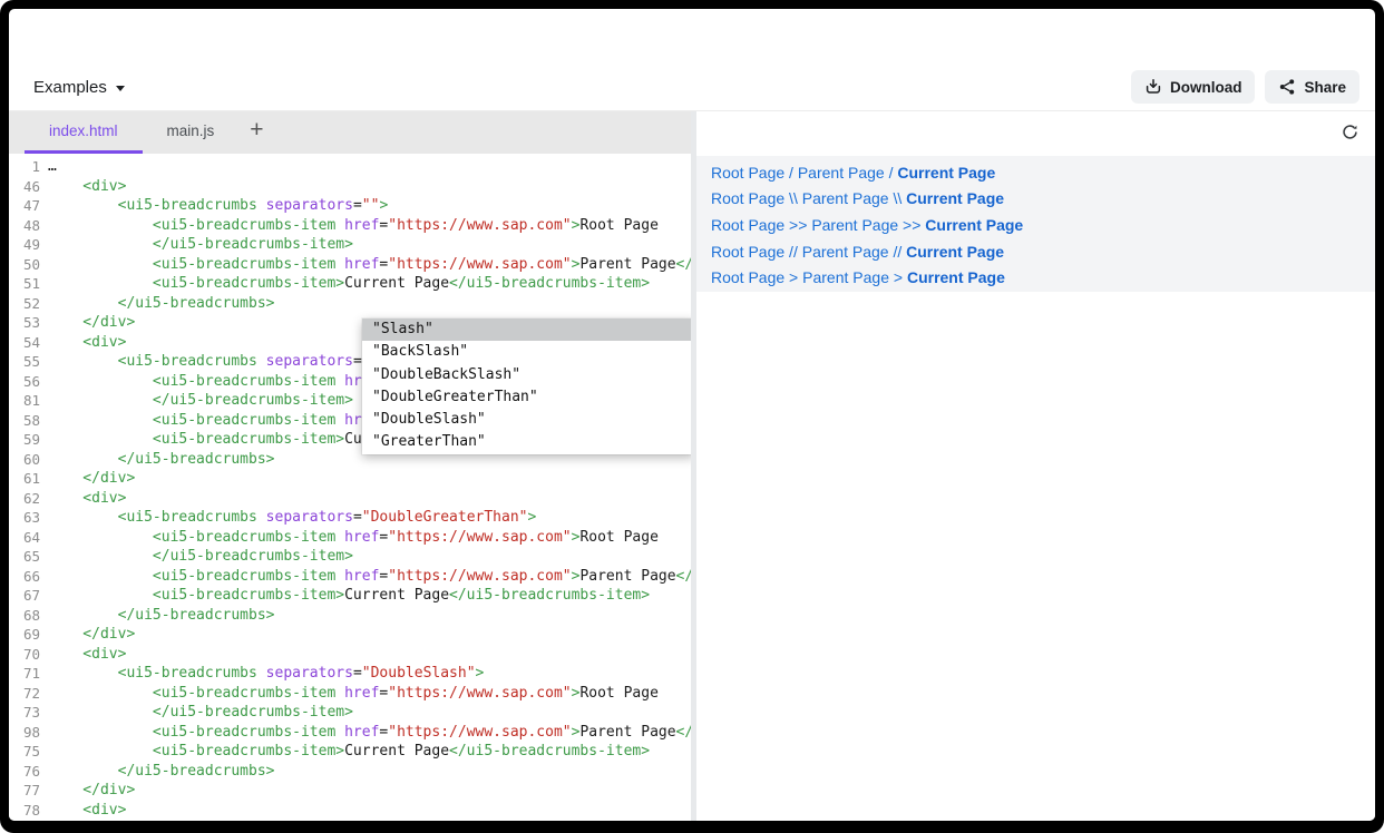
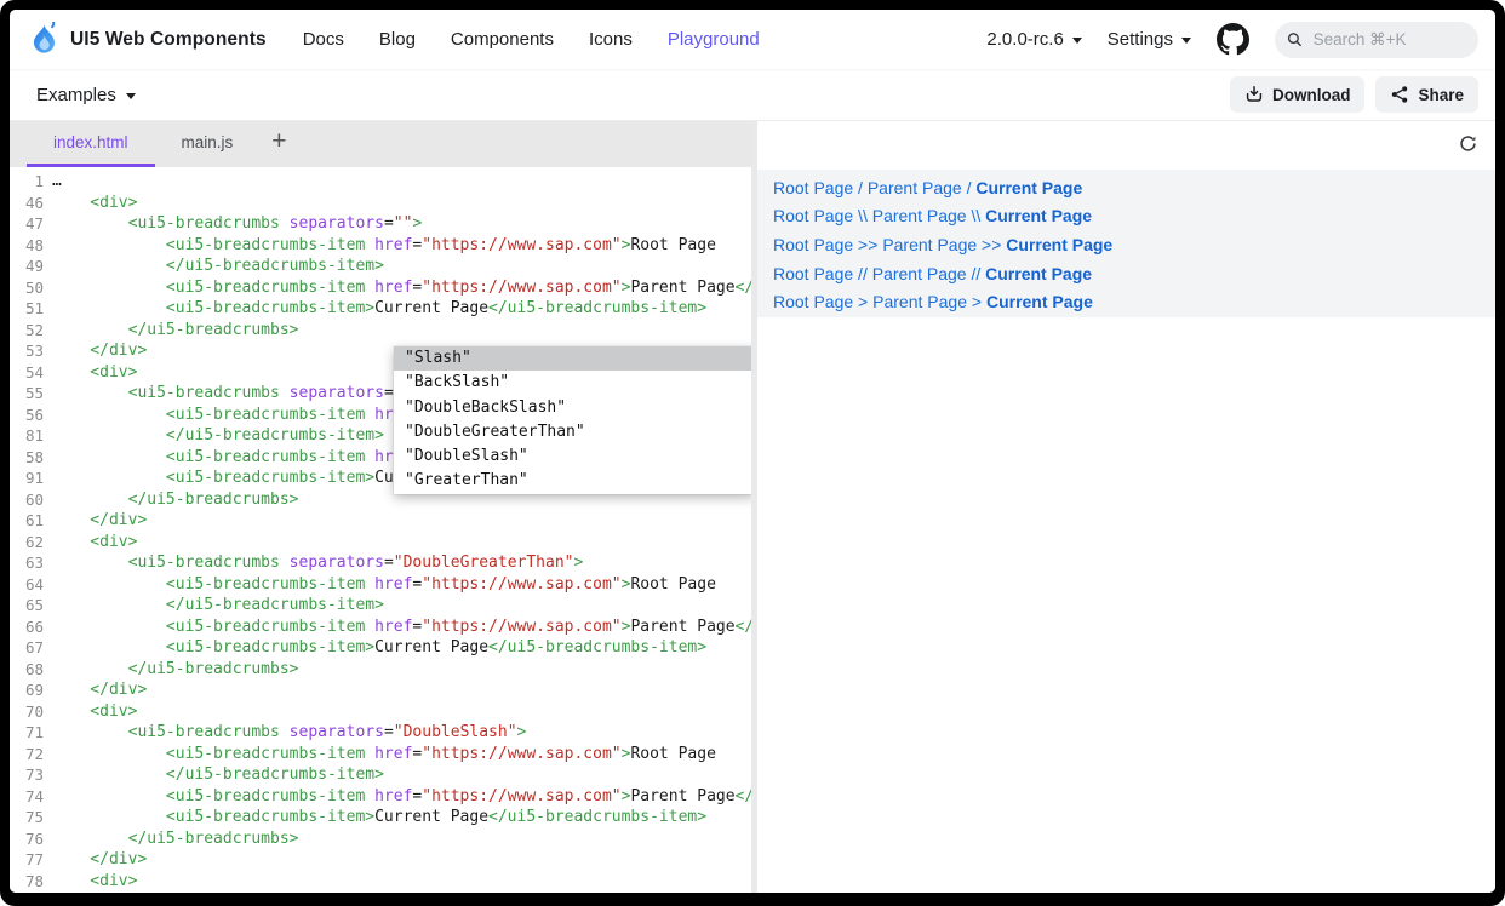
+ UI5 Web Components
+ Docs
+ Blog
+ Components
+ Icons
+ Playground
+ 2.0.0-rc.6
+ Settings
+ Search ⌘+K
  Examples
  Download
  Share
  index.html
  main.js
  +
  1
  …
  46
  <div>
  47
  <ui5-breadcrumbs separators="">
  48
  <ui5-breadcrumbs-item href="https://www.sap.com">Root Page
  49
  </ui5-breadcrumbs-item>
  50
  <ui5-breadcrumbs-item href="https://www.sap.com">Parent Page</
  51
  <ui5-breadcrumbs-item>Current Page</ui5-breadcrumbs-item>
  52
  </ui5-breadcrumbs>
  53
  </div>
  54
  <div>
  55
  56
  81
  </ui5-breadcrumbs-item>
  58
- 59
+ 91
  60
  </ui5-breadcrumbs>
  61
  </div>
  62
  <div>
  63
  <ui5-breadcrumbs separators="DoubleGreaterThan">
  64
  <ui5-breadcrumbs-item href="https://www.sap.com">Root Page
  65
  </ui5-breadcrumbs-item>
  66
  <ui5-breadcrumbs-item href="https://www.sap.com">Parent Page</
  67
  <ui5-breadcrumbs-item>Current Page</ui5-breadcrumbs-item>
  68
  </ui5-breadcrumbs>
  69
  </div>
  70
  <div>
  71
  <ui5-breadcrumbs separators="DoubleSlash">
  72
  <ui5-breadcrumbs-item href="https://www.sap.com">Root Page
  73
  </ui5-breadcrumbs-item>
- 98
+ 74
  <ui5-breadcrumbs-item href="https://www.sap.com">Parent Page</
  75
  <ui5-breadcrumbs-item>Current Page</ui5-breadcrumbs-item>
  76
  </ui5-breadcrumbs>
  77
  </div>
  78
  <div>
  "Slash"
  "BackSlash"
  "DoubleBackSlash"
  "DoubleGreaterThan"
  "DoubleSlash"
  "GreaterThan"
  Root Page
  /
  Parent Page
  /
  Current Page
  Root Page
  \\
  Parent Page
  \\
  Current Page
  Root Page
  >>
  Parent Page
  >>
  Current Page
  Root Page
  //
  Parent Page
  //
  Current Page
  Root Page
  >
  Parent Page
  >
  Current Page
